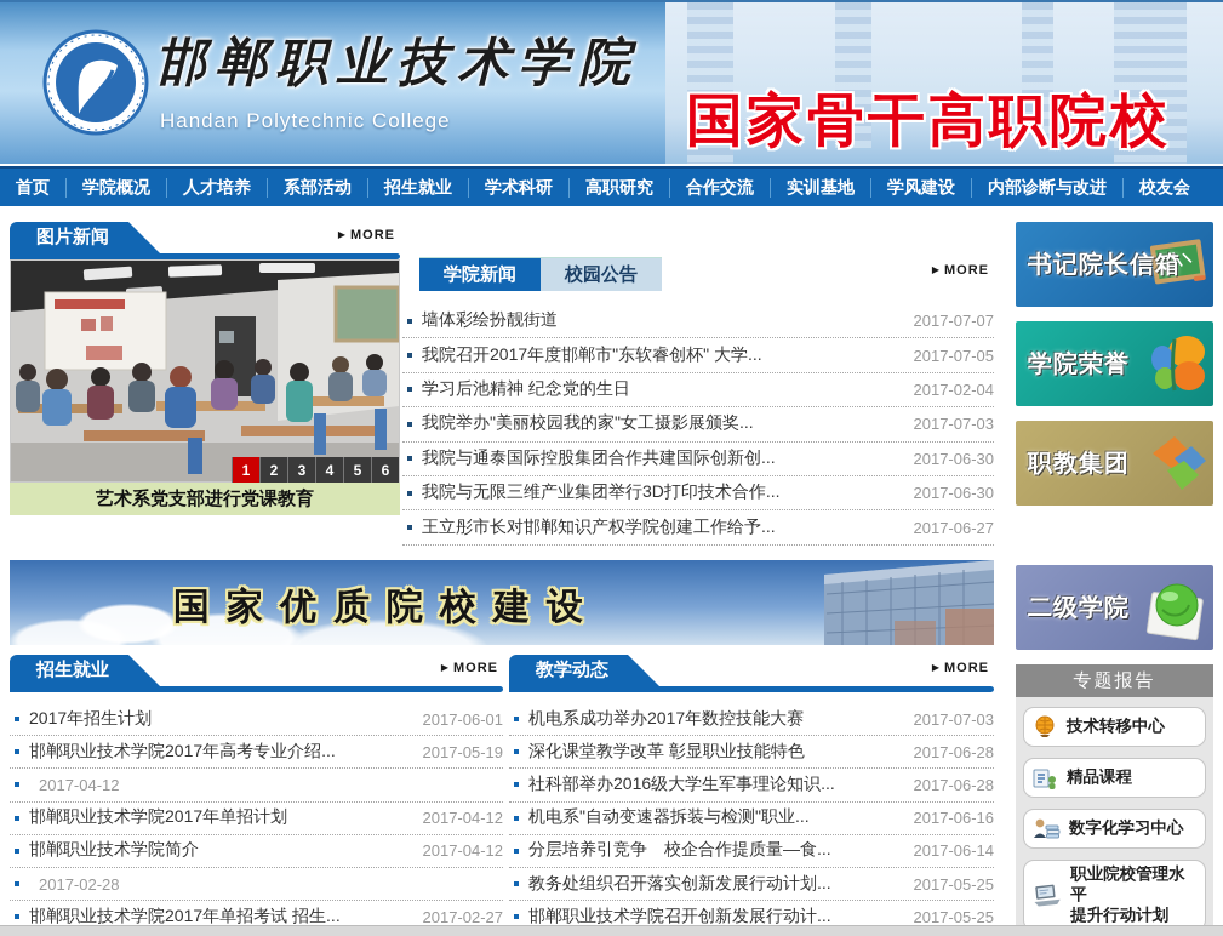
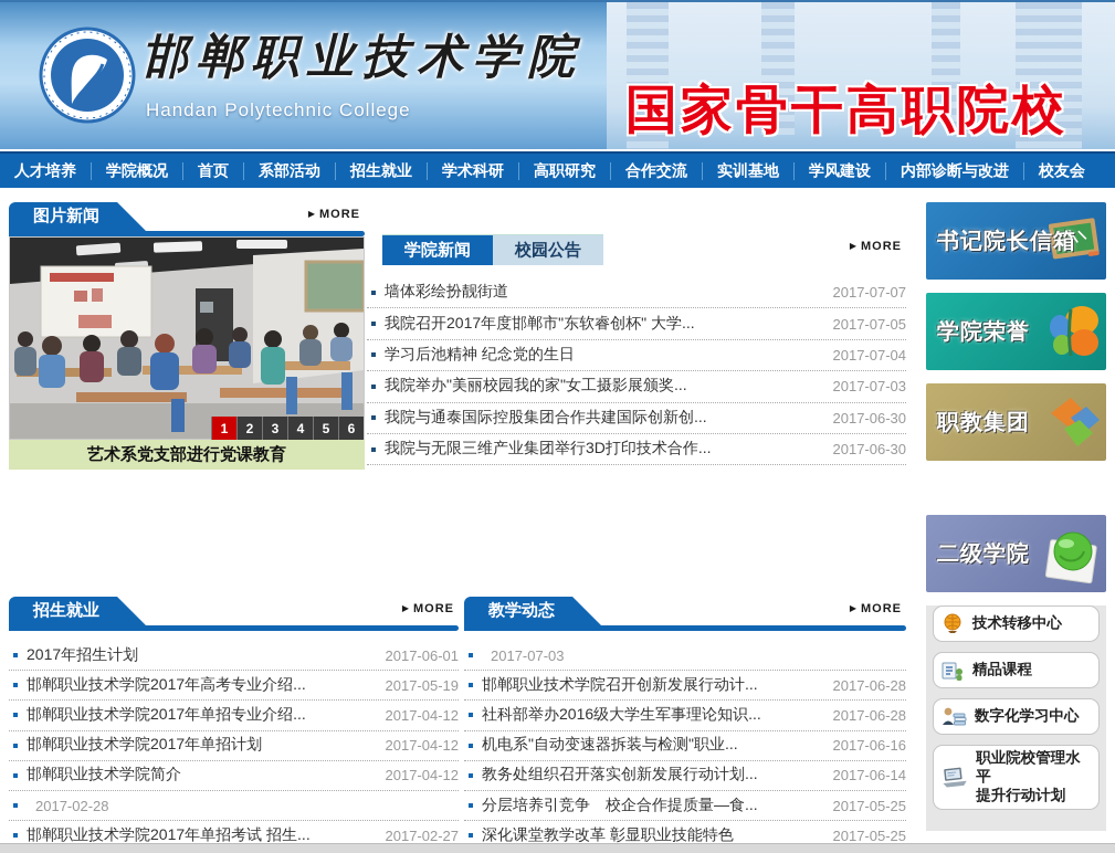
  邯郸职业技术学院
  Handan Polytechnic College
  国家骨干高职院校
- 首页
+ 人才培养
  学院概况
- 人才培养
+ 首页
  系部活动
  招生就业
  学术科研
  高职研究
  合作交流
  实训基地
  学风建设
  内部诊断与改进
  校友会
  图片新闻
  ▶ MORE
  1
  2
  3
  4
  5
  6
  艺术系党支部进行党课教育
  学院新闻
  校园公告
  ▶ MORE
  墙体彩绘扮靓街道
  2017-07-07
  我院召开2017年度邯郸市"东软睿创杯" 大学...
  2017-07-05
  学习后池精神 纪念党的生日
- 2017-02-04
+ 2017-07-04
  我院举办"美丽校园我的家"女工摄影展颁奖...
  2017-07-03
  我院与通泰国际控股集团合作共建国际创新创...
  2017-06-30
  我院与无限三维产业集团举行3D打印技术合作...
  2017-06-30
- 王立彤市长对邯郸知识产权学院创建工作给予...
- 2017-06-27
- 国家优质院校建设
  招生就业
  ▶ MORE
  2017年招生计划
  2017-06-01
  邯郸职业技术学院2017年高考专业介绍...
  2017-05-19
+ 邯郸职业技术学院2017年单招专业介绍...
  2017-04-12
  邯郸职业技术学院2017年单招计划
  2017-04-12
  邯郸职业技术学院简介
  2017-04-12
  2017-02-28
  邯郸职业技术学院2017年单招考试 招生...
  2017-02-27
  教学动态
  ▶ MORE
- 机电系成功举办2017年数控技能大赛
  2017-07-03
- 深化课堂教学改革 彰显职业技能特色
+ 邯郸职业技术学院召开创新发展行动计...
  2017-06-28
  社科部举办2016级大学生军事理论知识...
  2017-06-28
  机电系"自动变速器拆装与检测"职业...
  2017-06-16
- 分层培养引竞争 校企合作提质量—食...
+ 教务处组织召开落实创新发展行动计划...
  2017-06-14
- 教务处组织召开落实创新发展行动计划...
+ 分层培养引竞争 校企合作提质量—食...
  2017-05-25
- 邯郸职业技术学院召开创新发展行动计...
+ 深化课堂教学改革 彰显职业技能特色
  2017-05-25
  书记院长信箱
  学院荣誉
  职教集团
  二级学院
- 专题报告
  技术转移中心
  精品课程
  数字化学习中心
  职业院校管理水平
  提升行动计划
